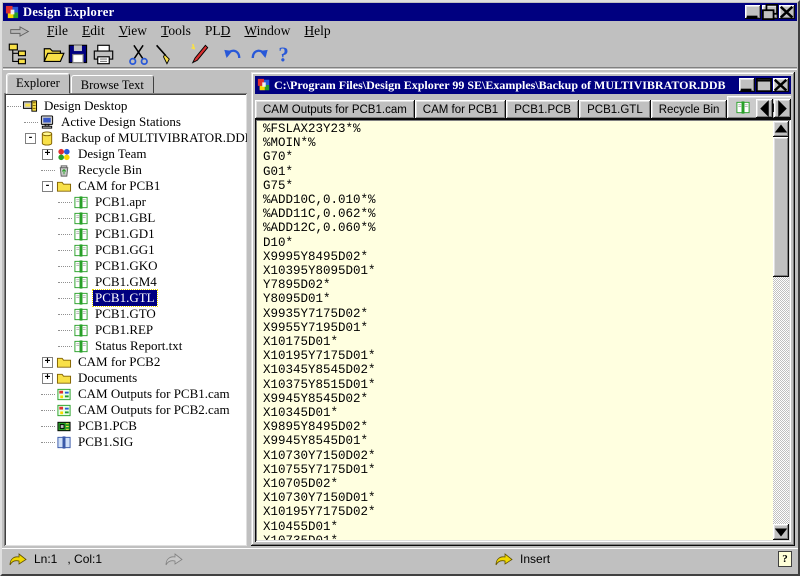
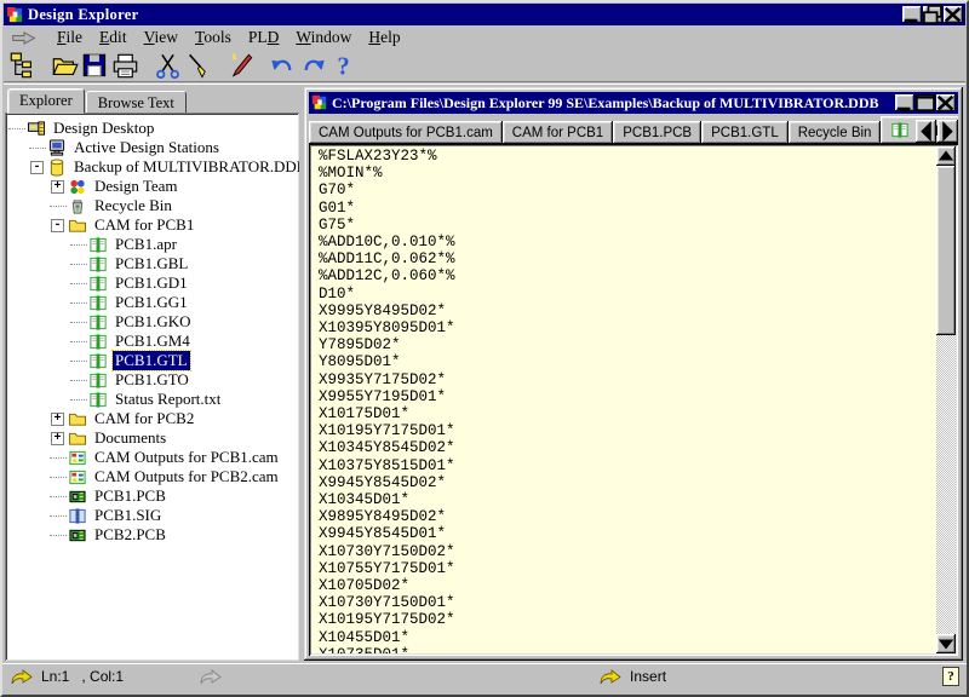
  Design Explorer
  File
  Edit
  View
  Tools
  PLD
  Window
  Help
  ?
  Explorer
  Browse Text
  Design Desktop
  Active Design Stations
  -
  Backup of MULTIVIBRATOR.DD
  +
  Design Team
  Recycle Bin
  -
  CAM for PCB1
  PCB1.apr
  PCB1.GBL
  PCB1.GD1
  PCB1.GG1
  PCB1.GKO
  PCB1.GM4
  PCB1.GTL
  PCB1.GTO
- PCB1.REP
  Status Report.txt
  +
  CAM for PCB2
  +
  Documents
  CAM Outputs for PCB1.cam
  CAM Outputs for PCB2.cam
  PCB1.PCB
  PCB1.SIG
+ PCB2.PCB
  C:\Program Files\Design Explorer 99 SE\Examples\Backup of MULTIVIBRATOR.DDB
  CAM Outputs for PCB1.cam
  CAM for PCB1
  PCB1.PCB
  PCB1.GTL
  Recycle Bin
  %FSLAX23Y23*%
  %MOIN*%
  G70*
  G01*
  G75*
  %ADD10C,0.010*%
  %ADD11C,0.062*%
  %ADD12C,0.060*%
  D10*
  X9995Y8495D02*
  X10395Y8095D01*
  Y7895D02*
  Y8095D01*
  X9935Y7175D02*
  X9955Y7195D01*
  X10175D01*
  X10195Y7175D01*
  X10345Y8545D02*
  X10375Y8515D01*
  X9945Y8545D02*
  X10345D01*
  X9895Y8495D02*
  X9945Y8545D01*
  X10730Y7150D02*
  X10755Y7175D01*
  X10705D02*
  X10730Y7150D01*
  X10195Y7175D02*
  X10455D01*
  Ln:1 , Col:1
  Insert
  ?
